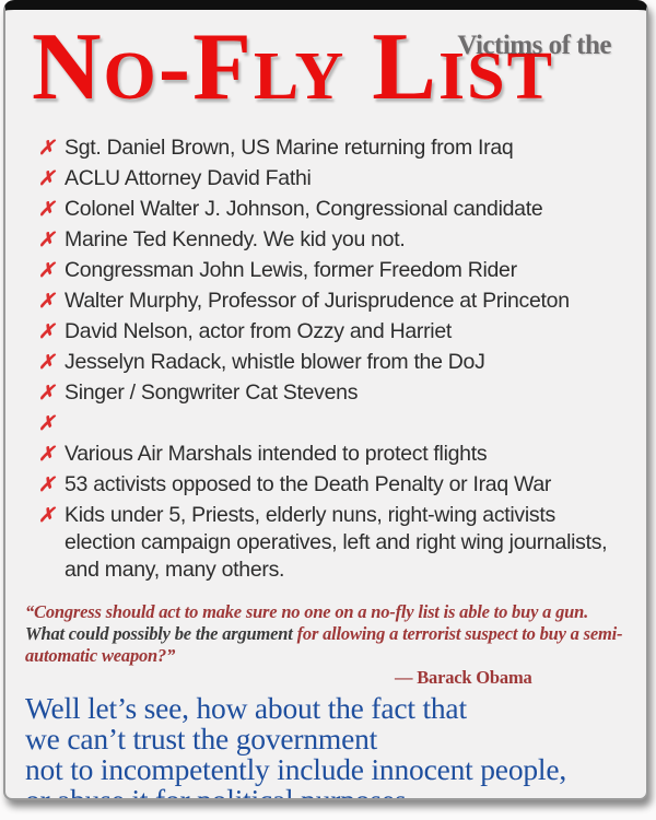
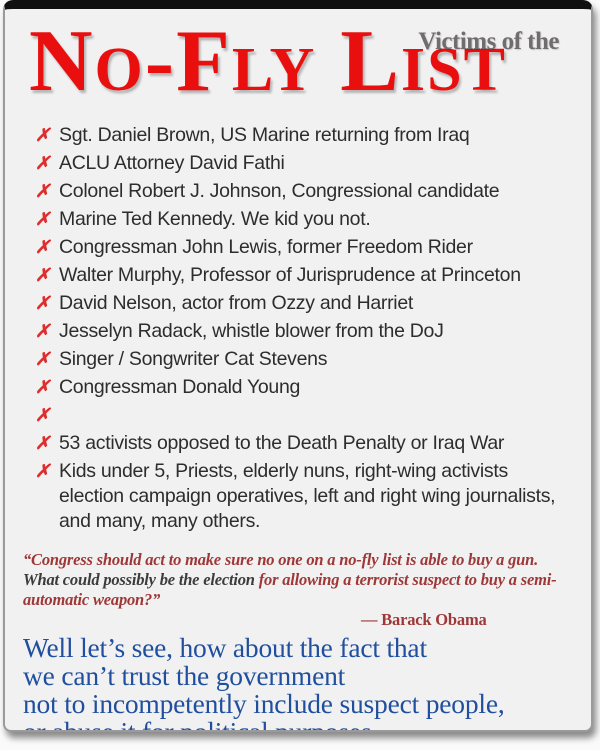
  Victims of the
  No-Fly List
  ✗
  Sgt. Daniel Brown, US Marine returning from Iraq
  ✗
  ACLU Attorney David Fathi
  ✗
- Colonel Walter J. Johnson, Congressional candidate
+ Colonel Robert J. Johnson, Congressional candidate
  ✗
  Marine Ted Kennedy. We kid you not.
  ✗
  Congressman John Lewis, former Freedom Rider
  ✗
  Walter Murphy, Professor of Jurisprudence at Princeton
  ✗
  David Nelson, actor from Ozzy and Harriet
  ✗
  Jesselyn Radack, whistle blower from the DoJ
  ✗
  Singer / Songwriter Cat Stevens
  ✗
+ Congressman Donald Young
  ✗
- Various Air Marshals intended to protect flights
  ✗
  53 activists opposed to the Death Penalty or Iraq War
  ✗
  Kids under 5, Priests, elderly nuns, right-wing activists
  election campaign operatives, left and right wing journalists,
  and many, many others.
  “Congress should act to make sure no one on a no-fly list is able to buy a gun.
- What could possibly be the argument for allowing a terrorist suspect to buy a semi-automatic weapon?”
+ What could possibly be the election for allowing a terrorist suspect to buy a semi-automatic weapon?”
  — Barack Obama
  Well let’s see, how about the fact that
  we can’t trust the government
- not to incompetently include innocent people,
+ not to incompetently include suspect people,
